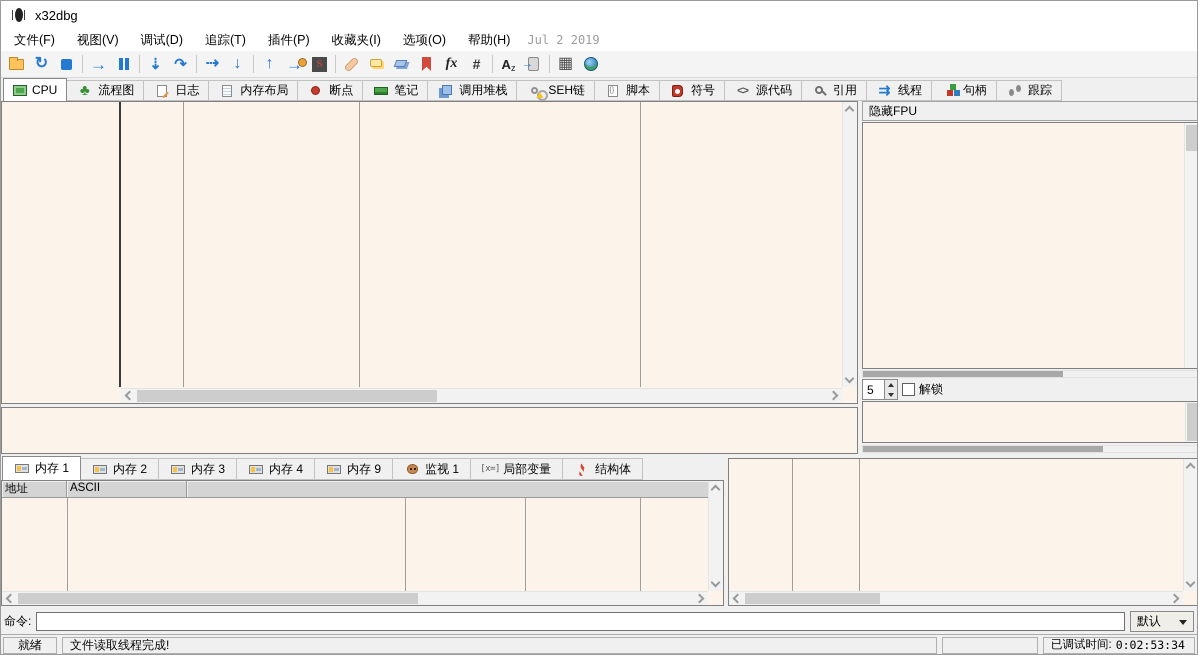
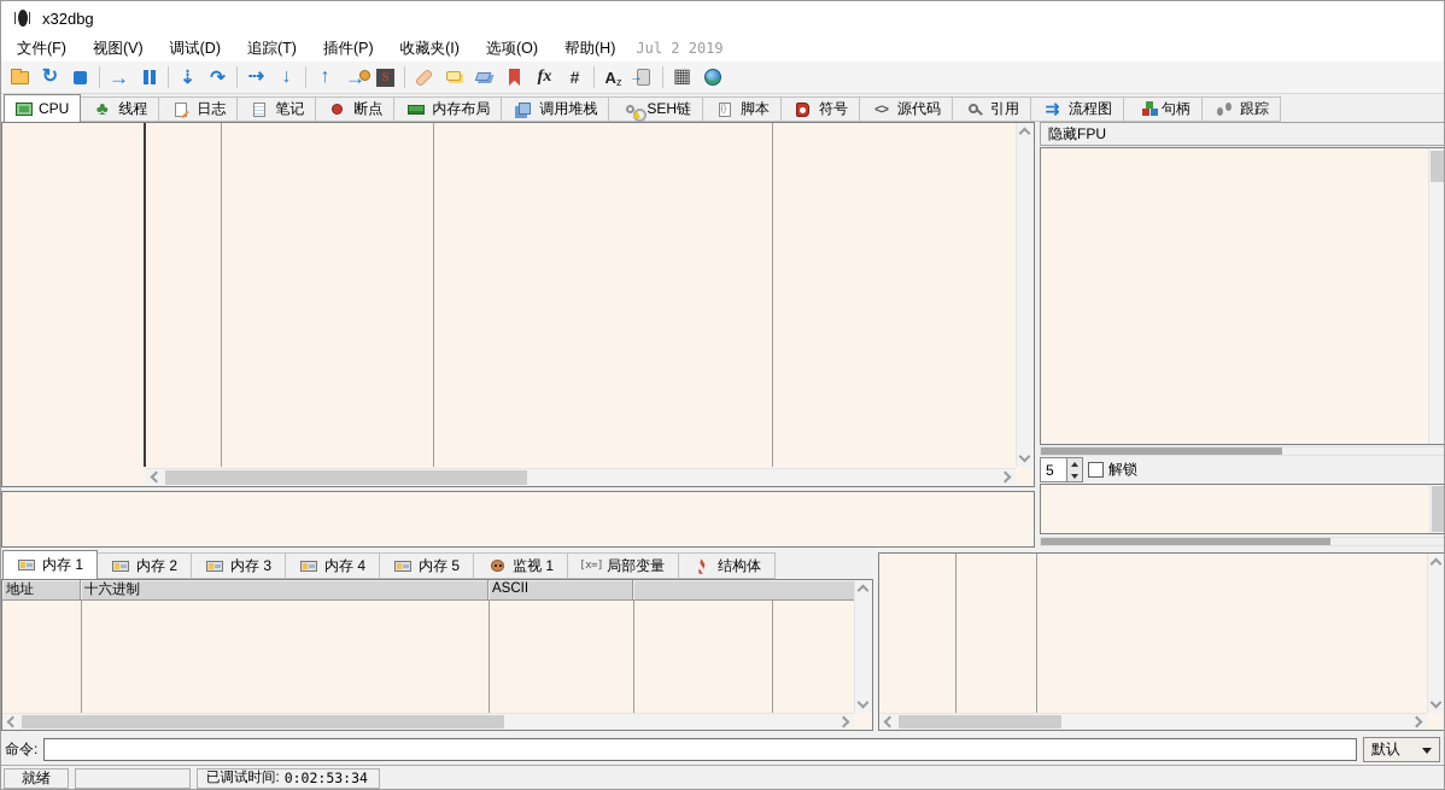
  x32dbg
  文件(F)
  视图(V)
  调试(D)
  追踪(T)
  插件(P)
  收藏夹(I)
  选项(O)
  帮助(H)
  Jul 2 2019
  S
  CPU
- 流程图
+ 线程
  日志
- 内存布局
+ 笔记
  断点
- 笔记
+ 内存布局
  调用堆栈
  SEH链
  脚本
  符号
  源代码
  引用
- 线程
+ 流程图
  句柄
  跟踪
  隐藏FPU
  5
  解锁
  内存 1
  内存 2
  内存 3
  内存 4
- 内存 9
+ 内存 5
  监视 1
  局部变量
  结构体
  地址
+ 十六进制
  ASCII
  命令:
  默认
  就绪
- 文件读取线程完成!
  已调试时间:
  0:02:53:34
